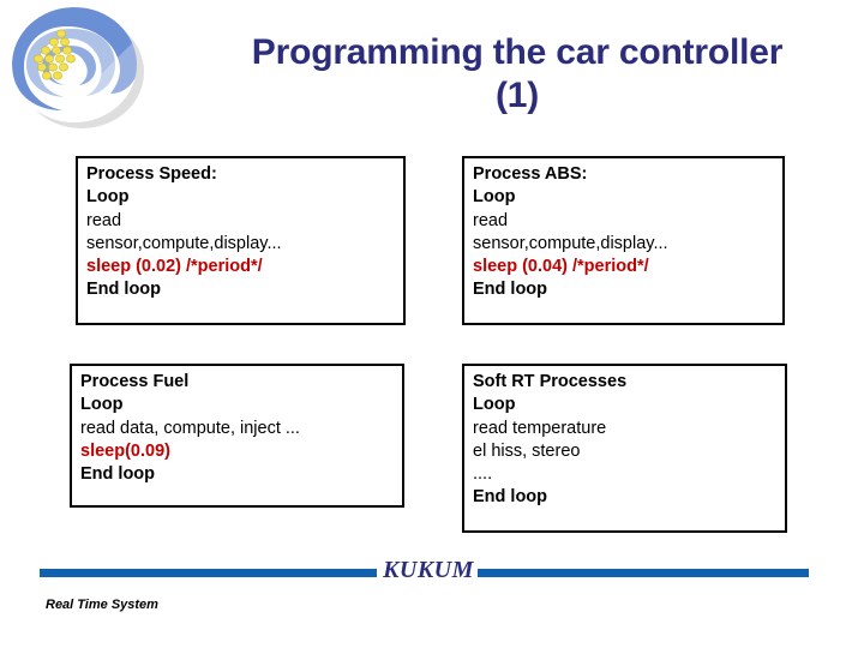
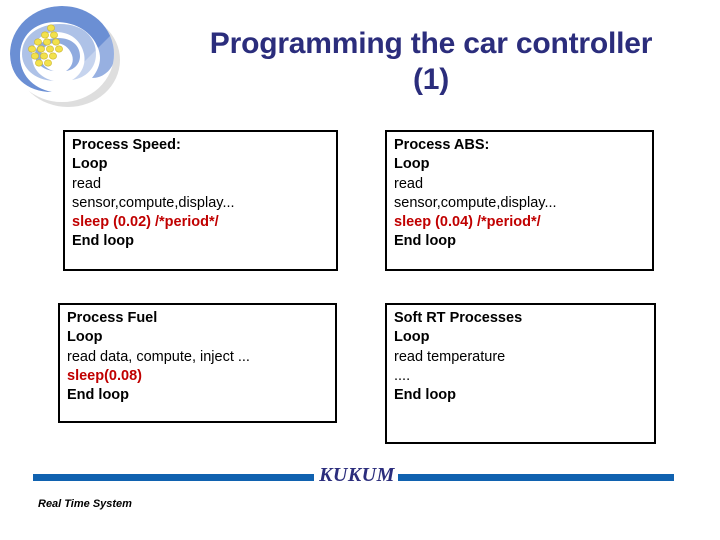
  Programming the car controller
  (1)
  Process Speed:
  Loop
  read
  sensor,compute,display...
  sleep (0.02) /*period*/
  End loop
  Process ABS:
  Loop
  read
  sensor,compute,display...
  sleep (0.04) /*period*/
  End loop
  Process Fuel
  Loop
  read data, compute, inject ...
- sleep(0.09)
+ sleep(0.08)
  End loop
  Soft RT Processes
  Loop
  read temperature
- el hiss, stereo
  ....
  End loop
  KUKUM
  Real Time System
